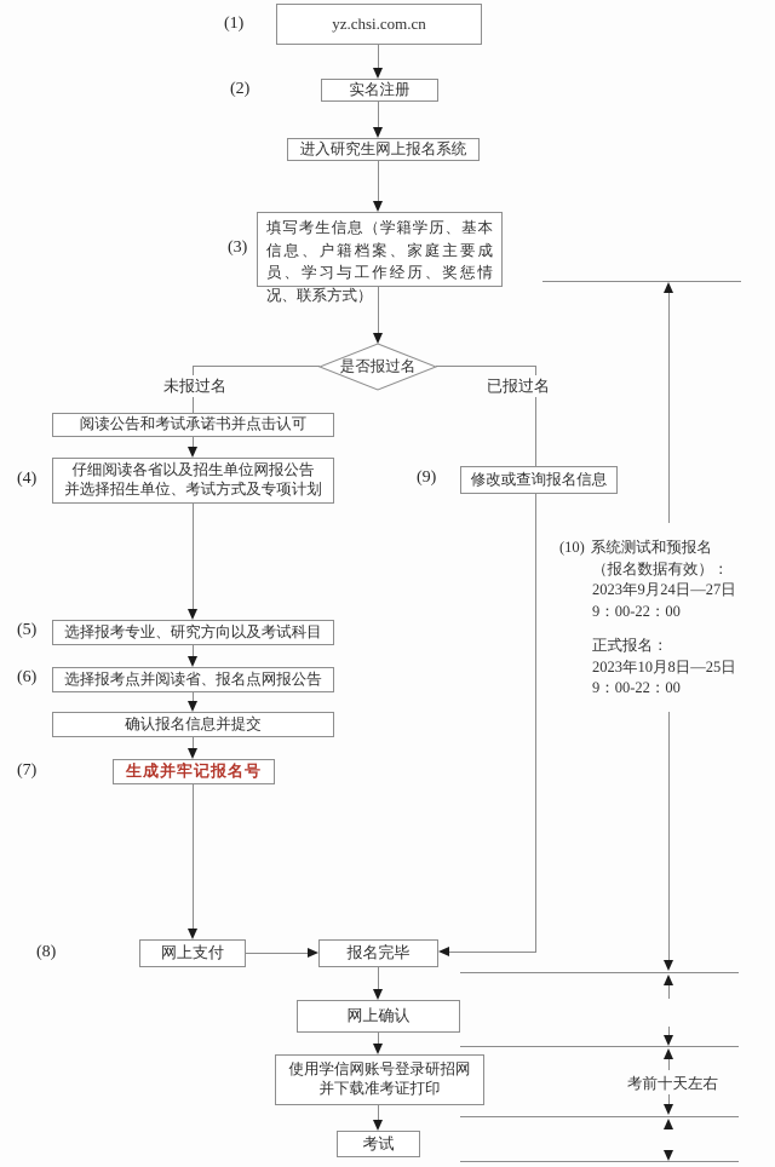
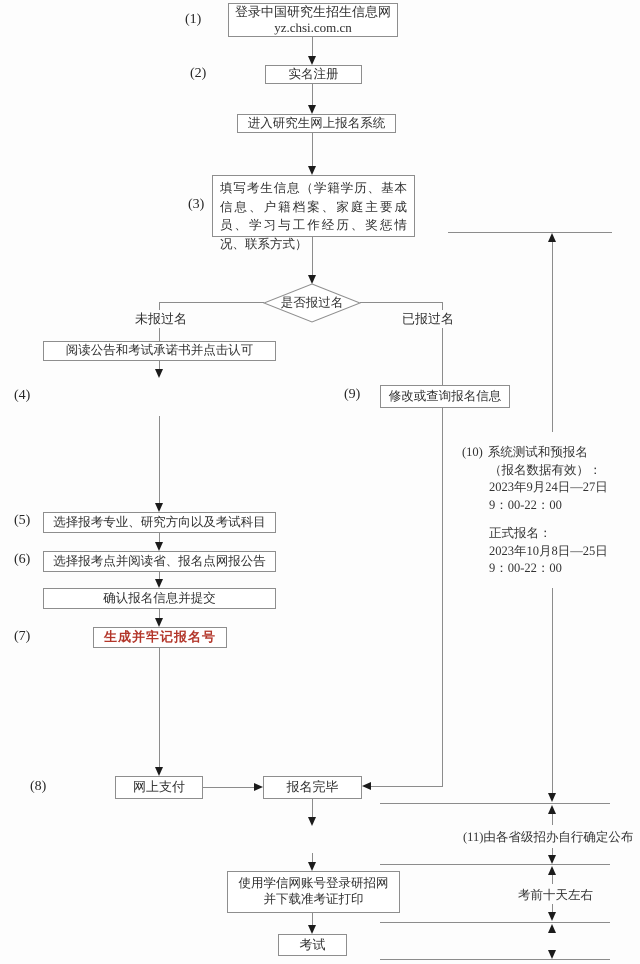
+ 登录中国研究生招生信息网
  yz.chsi.com.cn
  实名注册
  进入研究生网上报名系统
  填写考生信息（学籍学历、基本信息、户籍档案、家庭主要成员、学习与工作经历、奖惩情况、联系方式）
  是否报过名
  阅读公告和考试承诺书并点击认可
- 仔细阅读各省以及招生单位网报公告
- 并选择招生单位、考试方式及专项计划
  选择报考专业、研究方向以及考试科目
  选择报考点并阅读省、报名点网报公告
  确认报名信息并提交
  生成并牢记报名号
  网上支付
  报名完毕
- 网上确认
  使用学信网账号登录研招网
  并下载准考证打印
  考试
  修改或查询报名信息
  (1)
  (2)
  (3)
  (4)
  (5)
  (6)
  (7)
  (8)
  (9)
  未报过名
  已报过名
  (10) 系统测试和预报名
  （报名数据有效）：
  2023年9月24日—27日
  9：00-22：00
  正式报名：
  2023年10月8日—25日
  9：00-22：00
+ (11)由各省级招办自行确定公布
  考前十天左右
